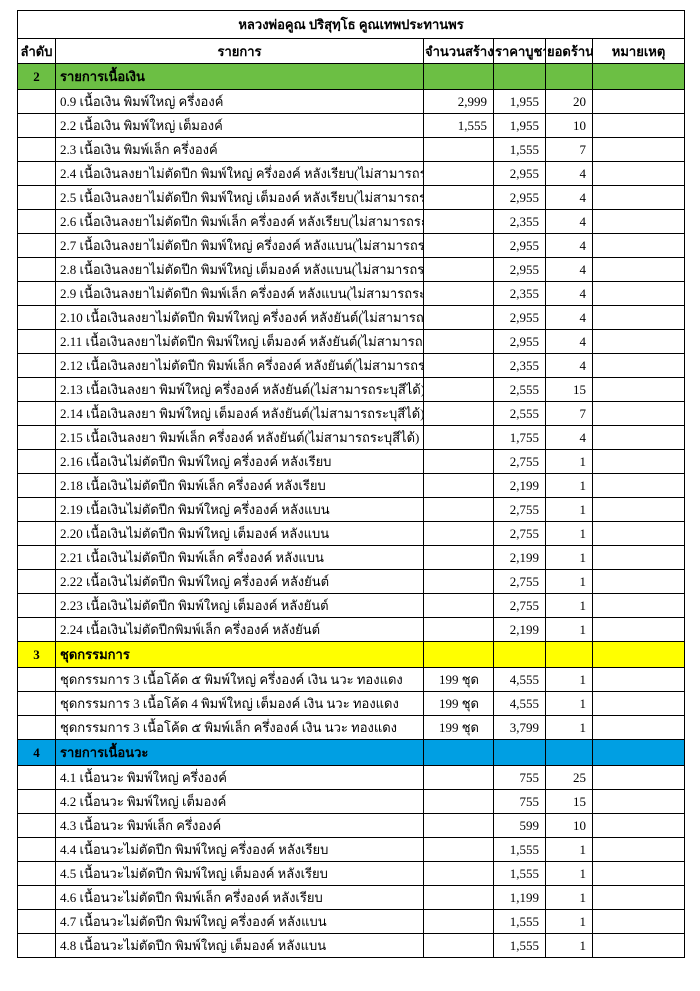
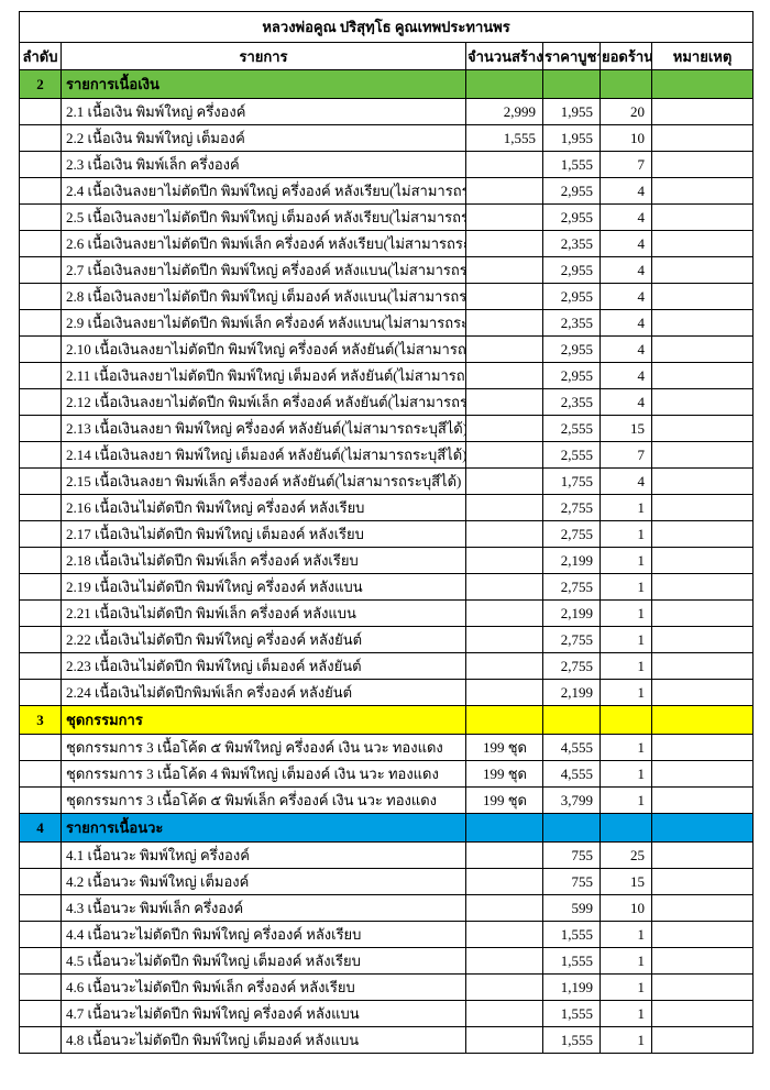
  หลวงพ่อคูณ ปริสุทฺโธ คูณเทพประทานพร
  ลำดับ	รายการ	จำนวนสร้าง	ราคาบูช	ยอดร้าน	หมายเหตุ
  2	รายการเนื้อเงิน
- 	0.9 เนื้อเงิน พิมพ์ใหญ่ ครึ่งองค์	2,999	1,955	20
+ 	2.1 เนื้อเงิน พิมพ์ใหญ่ ครึ่งองค์	2,999	1,955	20
  	2.2 เนื้อเงิน พิมพ์ใหญ่ เต็มองค์	1,555	1,955	10
  	2.3 เนื้อเงิน พิมพ์เล็ก ครึ่งองค์		1,555	7
  	2.4 เนื้อเงินลงยาไม่ตัดปีก พิมพ์ใหญ่ ครึ่งองค์ หลังเรียบ(ไม่สามารถร		2,955	4
  	2.5 เนื้อเงินลงยาไม่ตัดปีก พิมพ์ใหญ่ เต็มองค์ หลังเรียบ(ไม่สามารถร		2,955	4
  	2.6 เนื้อเงินลงยาไม่ตัดปีก พิมพ์เล็ก ครึ่งองค์ หลังเรียบ(ไม่สามารถร		2,355	4
  	2.7 เนื้อเงินลงยาไม่ตัดปีก พิมพ์ใหญ่ ครึ่งองค์ หลังแบน(ไม่สามารถร		2,955	4
  	2.8 เนื้อเงินลงยาไม่ตัดปีก พิมพ์ใหญ่ เต็มองค์ หลังแบน(ไม่สามารถร		2,955	4
  	2.9 เนื้อเงินลงยาไม่ตัดปีก พิมพ์เล็ก ครึ่งองค์ หลังแบน(ไม่สามารถระ		2,355	4
  	2.10 เนื้อเงินลงยาไม่ตัดปีก พิมพ์ใหญ่ ครึ่งองค์ หลังยันต์(ไม่สามารถ		2,955	4
  	2.11 เนื้อเงินลงยาไม่ตัดปีก พิมพ์ใหญ่ เต็มองค์ หลังยันต์(ไม่สามารถ		2,955	4
  	2.12 เนื้อเงินลงยาไม่ตัดปีก พิมพ์เล็ก ครึ่งองค์ หลังยันต์(ไม่สามารถร		2,355	4
  	2.13 เนื้อเงินลงยา พิมพ์ใหญ่ ครึ่งองค์ หลังยันต์(ไม่สามารถระบุสีได้)		2,555	15
  	2.14 เนื้อเงินลงยา พิมพ์ใหญ่ เต็มองค์ หลังยันต์(ไม่สามารถระบุสีได้)		2,555	7
  	2.15 เนื้อเงินลงยา พิมพ์เล็ก ครึ่งองค์ หลังยันต์(ไม่สามารถระบุสีได้)		1,755	4
  	2.16 เนื้อเงินไม่ตัดปีก พิมพ์ใหญ่ ครึ่งองค์ หลังเรียบ		2,755	1
+ 	2.17 เนื้อเงินไม่ตัดปีก พิมพ์ใหญ่ เต็มองค์ หลังเรียบ		2,755	1
  	2.18 เนื้อเงินไม่ตัดปีก พิมพ์เล็ก ครึ่งองค์ หลังเรียบ		2,199	1
  	2.19 เนื้อเงินไม่ตัดปีก พิมพ์ใหญ่ ครึ่งองค์ หลังแบน		2,755	1
- 	2.20 เนื้อเงินไม่ตัดปีก พิมพ์ใหญ่ เต็มองค์ หลังแบน		2,755	1
  	2.21 เนื้อเงินไม่ตัดปีก พิมพ์เล็ก ครึ่งองค์ หลังแบน		2,199	1
  	2.22 เนื้อเงินไม่ตัดปีก พิมพ์ใหญ่ ครึ่งองค์ หลังยันต์		2,755	1
  	2.23 เนื้อเงินไม่ตัดปีก พิมพ์ใหญ่ เต็มองค์ หลังยันต์		2,755	1
  	2.24 เนื้อเงินไม่ตัดปีกพิมพ์เล็ก ครึ่งองค์ หลังยันต์		2,199	1
  3	ชุดกรรมการ
  	ชุดกรรมการ 3 เนื้อโค้ด ๕ พิมพ์ใหญ่ ครึ่งองค์ เงิน นวะ ทองแดง	199 ชุด	4,555	1
  	ชุดกรรมการ 3 เนื้อโค้ด 4 พิมพ์ใหญ่ เต็มองค์ เงิน นวะ ทองแดง	199 ชุด	4,555	1
  	ชุดกรรมการ 3 เนื้อโค้ด ๕ พิมพ์เล็ก ครึ่งองค์ เงิน นวะ ทองแดง	199 ชุด	3,799	1
  4	รายการเนื้อนวะ
  	4.1 เนื้อนวะ พิมพ์ใหญ่ ครึ่งองค์		755	25
  	4.2 เนื้อนวะ พิมพ์ใหญ่ เต็มองค์		755	15
  	4.3 เนื้อนวะ พิมพ์เล็ก ครึ่งองค์		599	10
  	4.4 เนื้อนวะไม่ตัดปีก พิมพ์ใหญ่ ครึ่งองค์ หลังเรียบ		1,555	1
  	4.5 เนื้อนวะไม่ตัดปีก พิมพ์ใหญ่ เต็มองค์ หลังเรียบ		1,555	1
  	4.6 เนื้อนวะไม่ตัดปีก พิมพ์เล็ก ครึ่งองค์ หลังเรียบ		1,199	1
  	4.7 เนื้อนวะไม่ตัดปีก พิมพ์ใหญ่ ครึ่งองค์ หลังแบน		1,555	1
  	4.8 เนื้อนวะไม่ตัดปีก พิมพ์ใหญ่ เต็มองค์ หลังแบน		1,555	1
